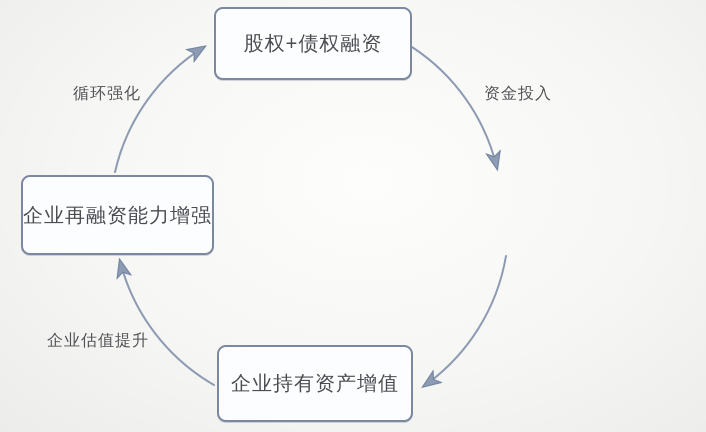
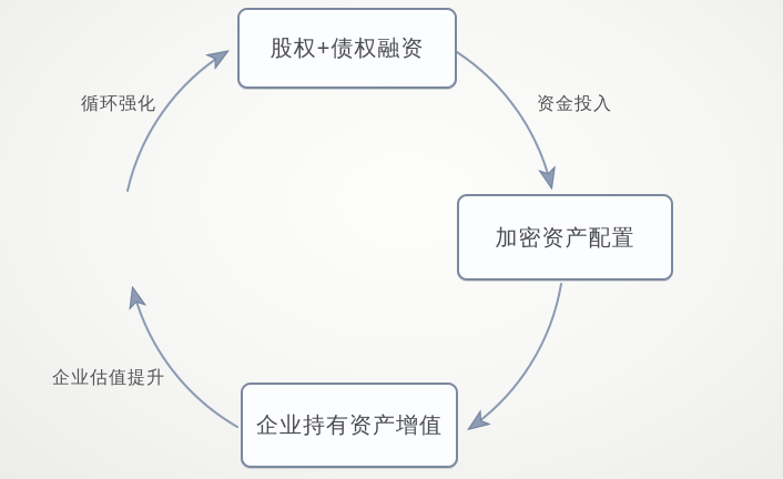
  股权+债权融资
+ 加密资产配置
  企业持有资产增值
- 企业再融资能力增强
  循环强化
  资金投入
  企业估值提升
